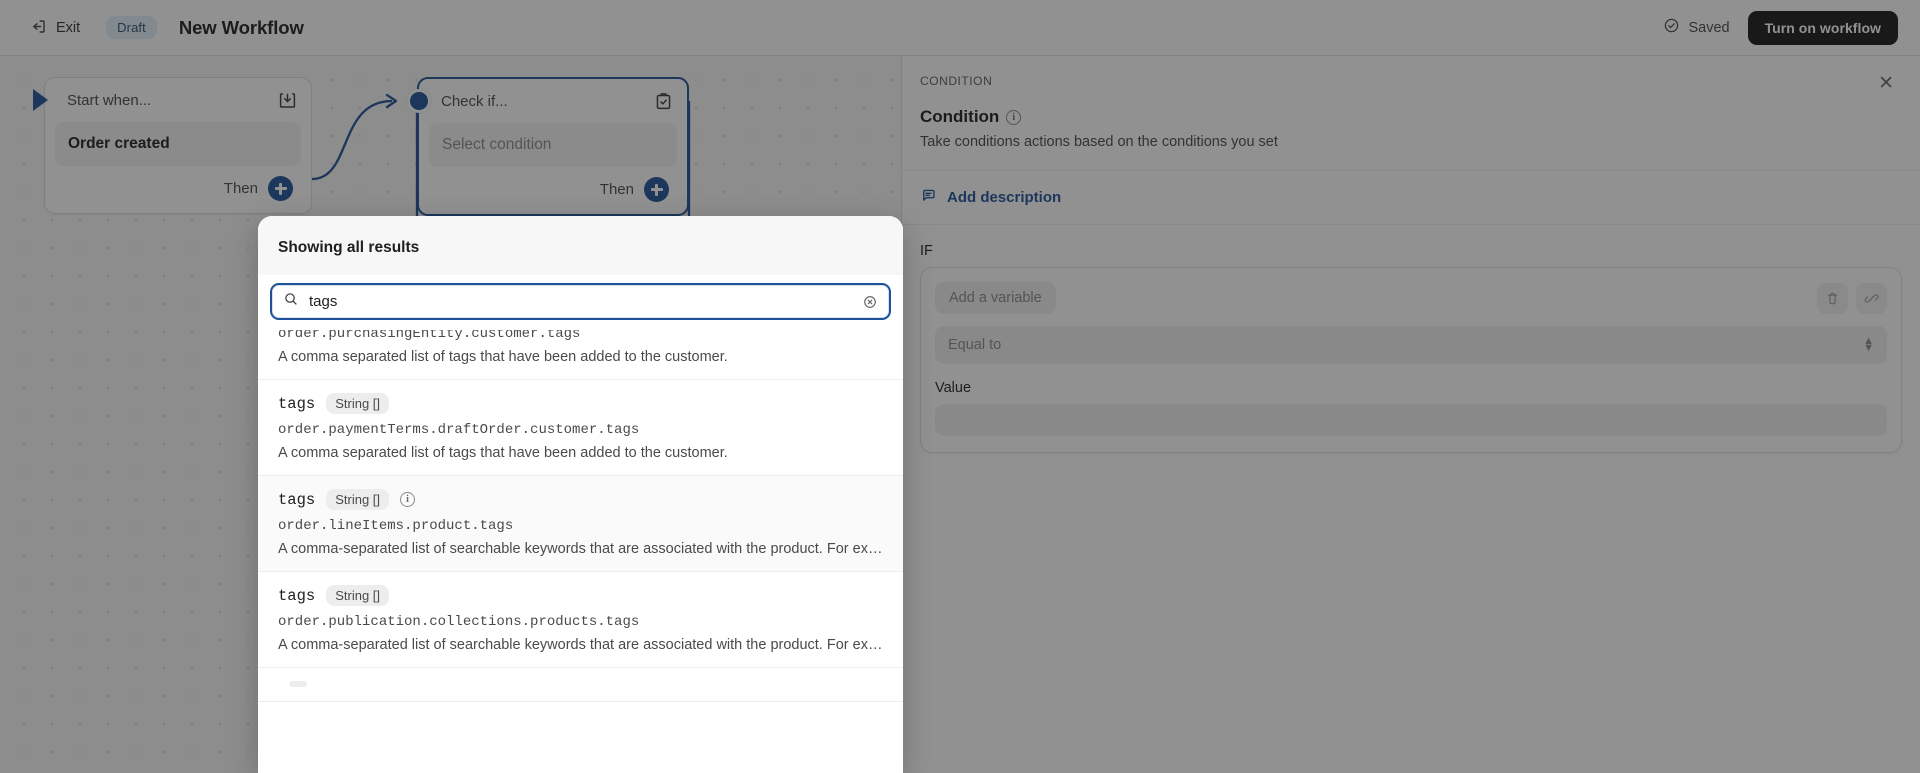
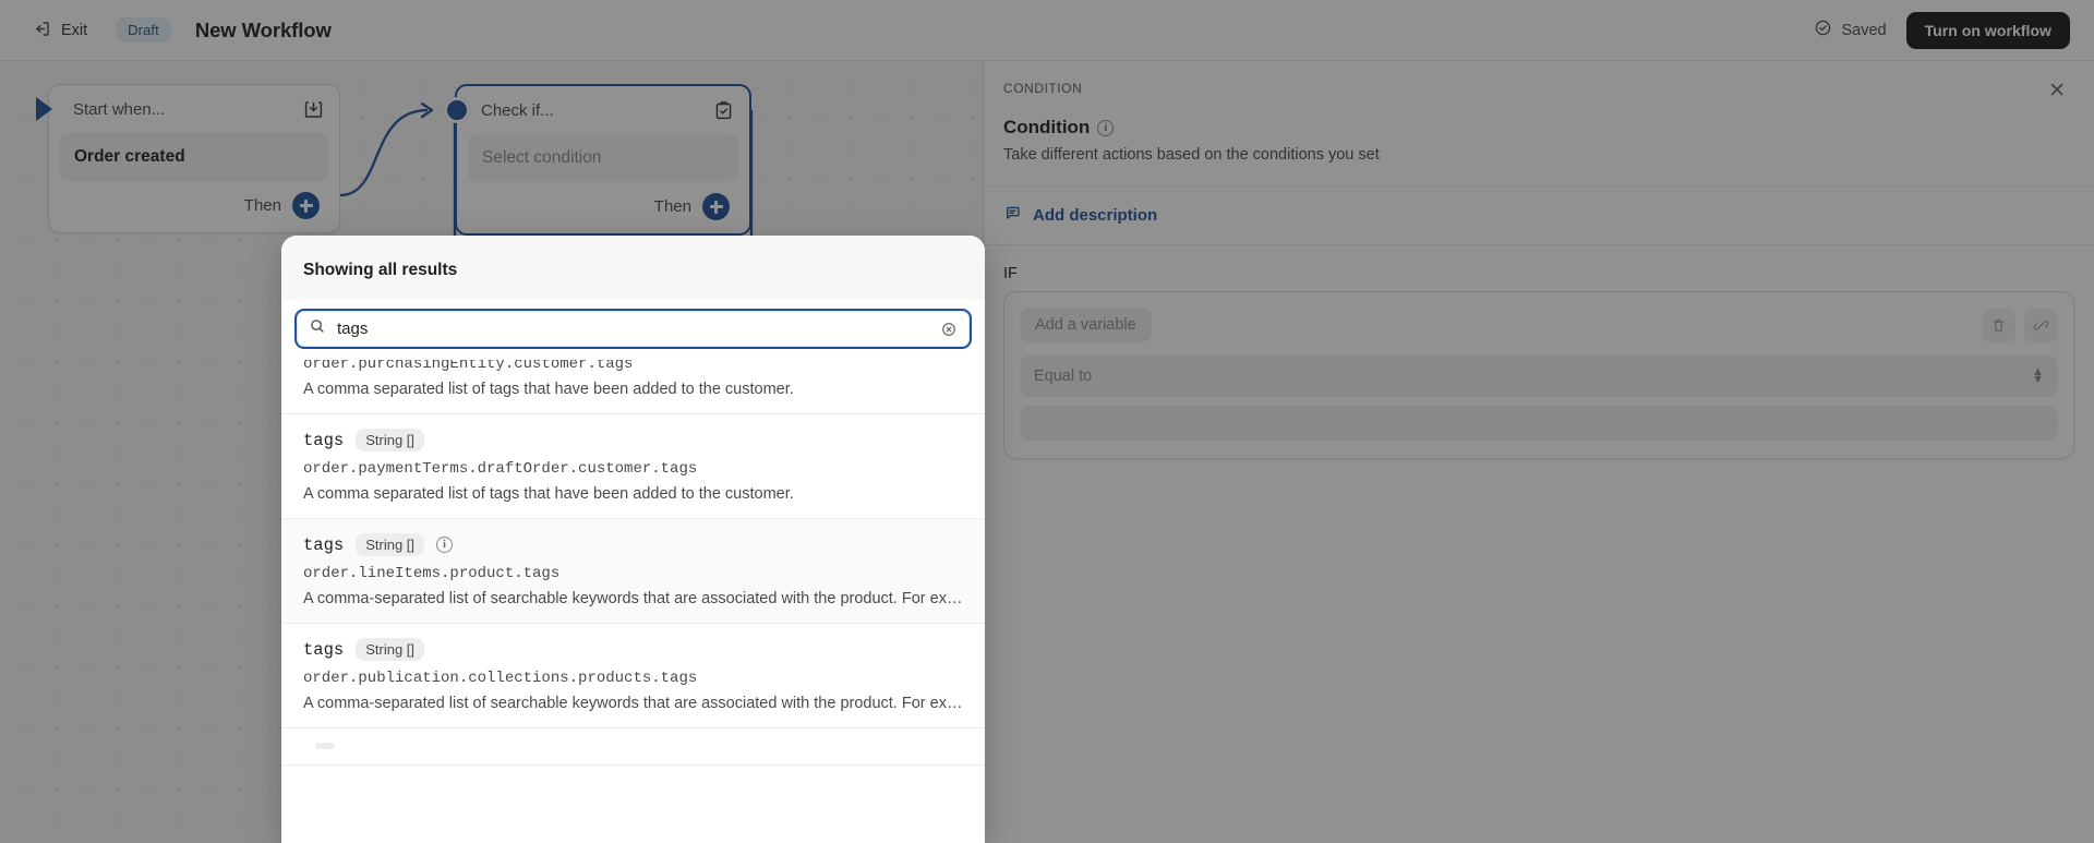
  Exit
  Draft
  New Workflow
  Saved
  Turn on workflow
  Start when...
  Order created
  Then
  Check if...
  Select condition
  Then
  CONDITION
  ✕
  Condition
  i
- Take conditions actions based on the conditions you set
+ Take different actions based on the conditions you set
  Add description
  IF
  Add a variable
  Equal to
  ▲
  ▼
- Value
  Showing all results
  tags
  order.purchasingEntity.customer.tags
  A comma separated list of tags that have been added to the customer.
  tags
  String []
  order.paymentTerms.draftOrder.customer.tags
  A comma separated list of tags that have been added to the customer.
  tags
  String []
  i
  order.lineItems.product.tags
  A comma-separated list of searchable keywords that are associated with the product. For exam
  tags
  String []
  order.publication.collections.products.tags
  A comma-separated list of searchable keywords that are associated with the product. For exam
